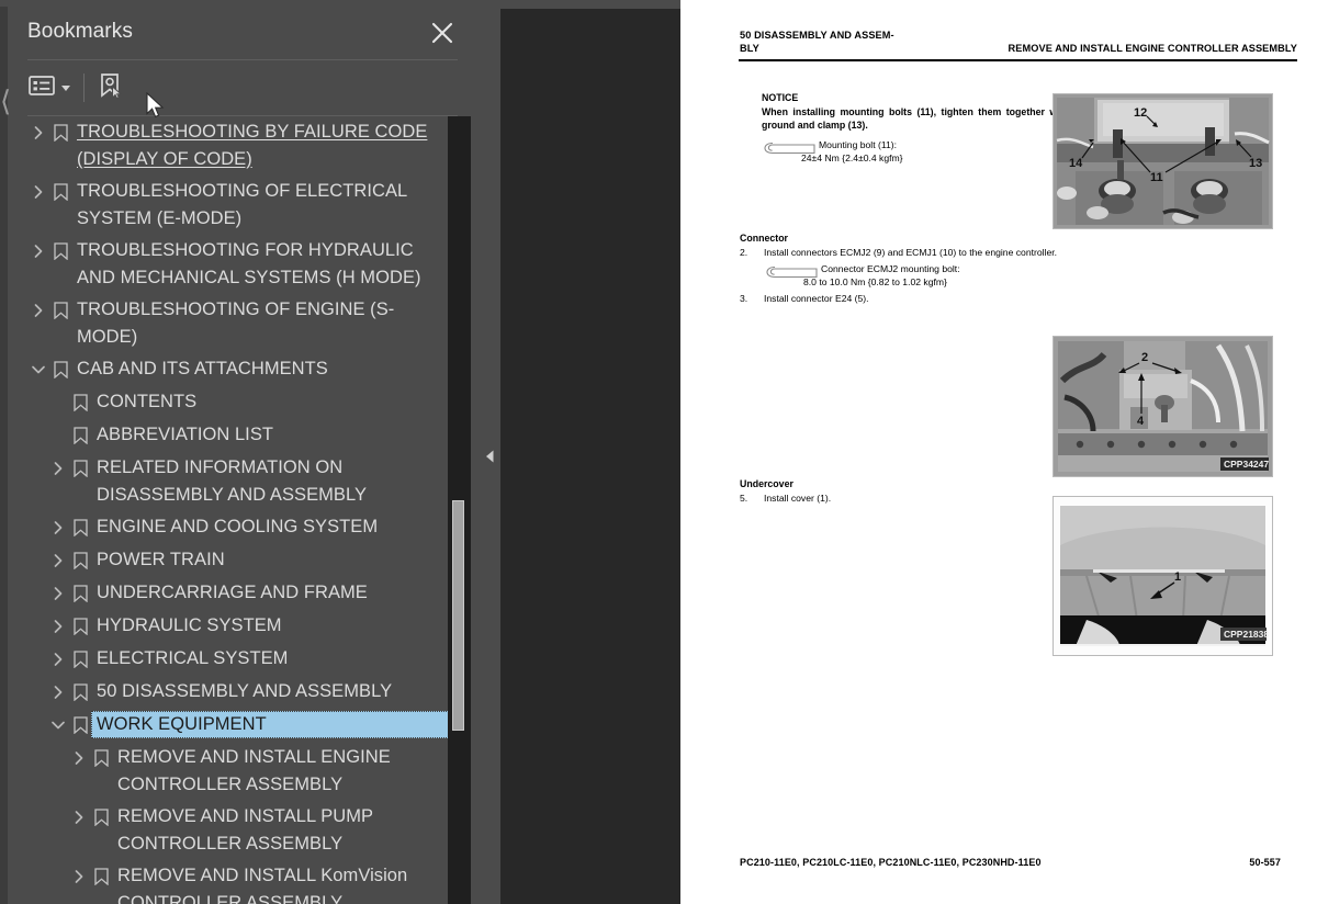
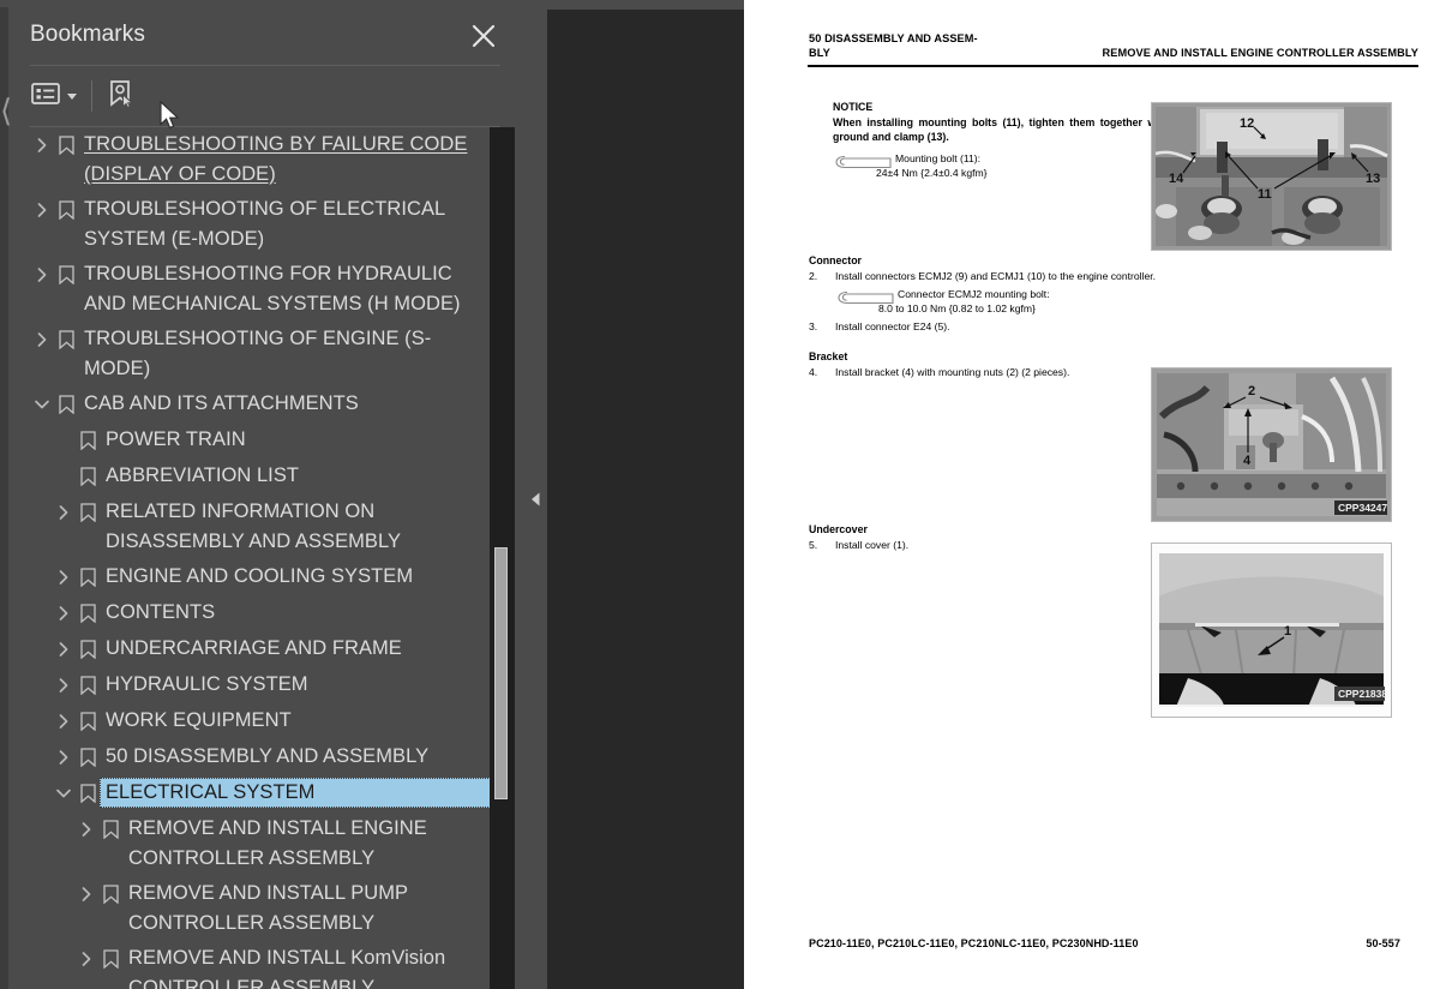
  ⟨
  Bookmarks
  TROUBLESHOOTING BY FAILURE CODE (DISPLAY OF CODE)
  TROUBLESHOOTING OF ELECTRICAL SYSTEM (E-MODE)
  TROUBLESHOOTING FOR HYDRAULIC AND MECHANICAL SYSTEMS (H MODE)
  TROUBLESHOOTING OF ENGINE (S-MODE)
  CAB AND ITS ATTACHMENTS
- CONTENTS
+ POWER TRAIN
  ABBREVIATION LIST
  RELATED INFORMATION ON DISASSEMBLY AND ASSEMBLY
  ENGINE AND COOLING SYSTEM
- POWER TRAIN
+ CONTENTS
  UNDERCARRIAGE AND FRAME
  HYDRAULIC SYSTEM
- ELECTRICAL SYSTEM
+ WORK EQUIPMENT
  50 DISASSEMBLY AND ASSEMBLY
- WORK EQUIPMENT
+ ELECTRICAL SYSTEM
  REMOVE AND INSTALL ENGINE CONTROLLER ASSEMBLY
  REMOVE AND INSTALL PUMP CONTROLLER ASSEMBLY
  REMOVE AND INSTALL KomVision CONTROLLER ASSEMBLY
  50 DISASSEMBLY AND ASSEM-
  BLY
  REMOVE AND INSTALL ENGINE CONTROLLER ASSEMBLY
  NOTICE
  When installing mounting bolts (11), tighten them together ground and clamp (13).
  Mounting bolt (11):
  24±4 Nm {2.4±0.4 kgfm}
  Connector
  2.
  Install connectors ECMJ2 (9) and ECMJ1 (10) to the engine controller.
  Connector ECMJ2 mounting bolt:
  8.0 to 10.0 Nm {0.82 to 1.02 kgfm}
  3.
  Install connector E24 (5).
+ Bracket
+ 4.
+ Install bracket (4) with mounting nuts (2) (2 pieces).
  Undercover
  5.
  Install cover (1).
  12
  14
  11
  13
  2
  4
  CPP34247
  1
  CPP21838
  PC210-11E0, PC210LC-11E0, PC210NLC-11E0, PC230NHD-11E0
  50-557
